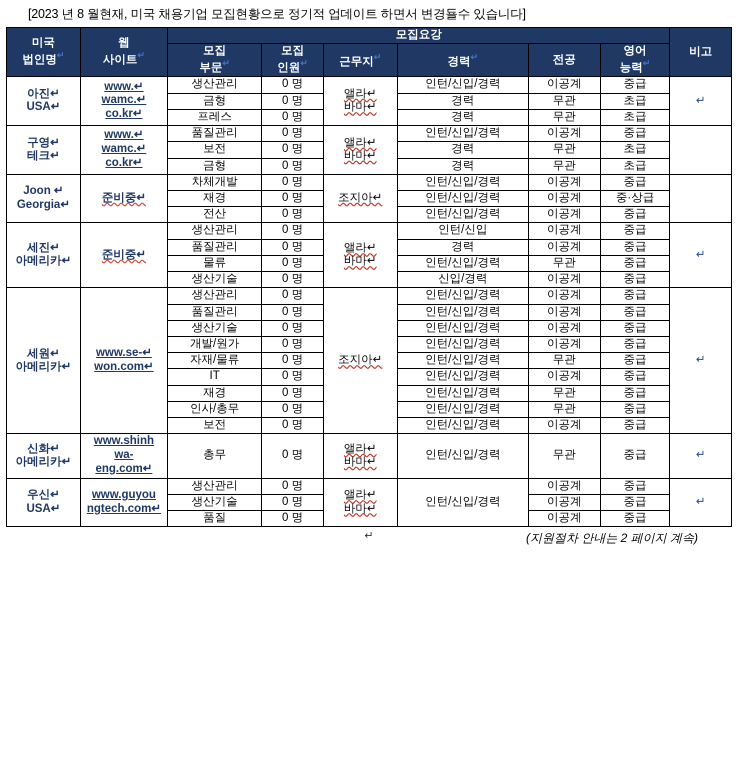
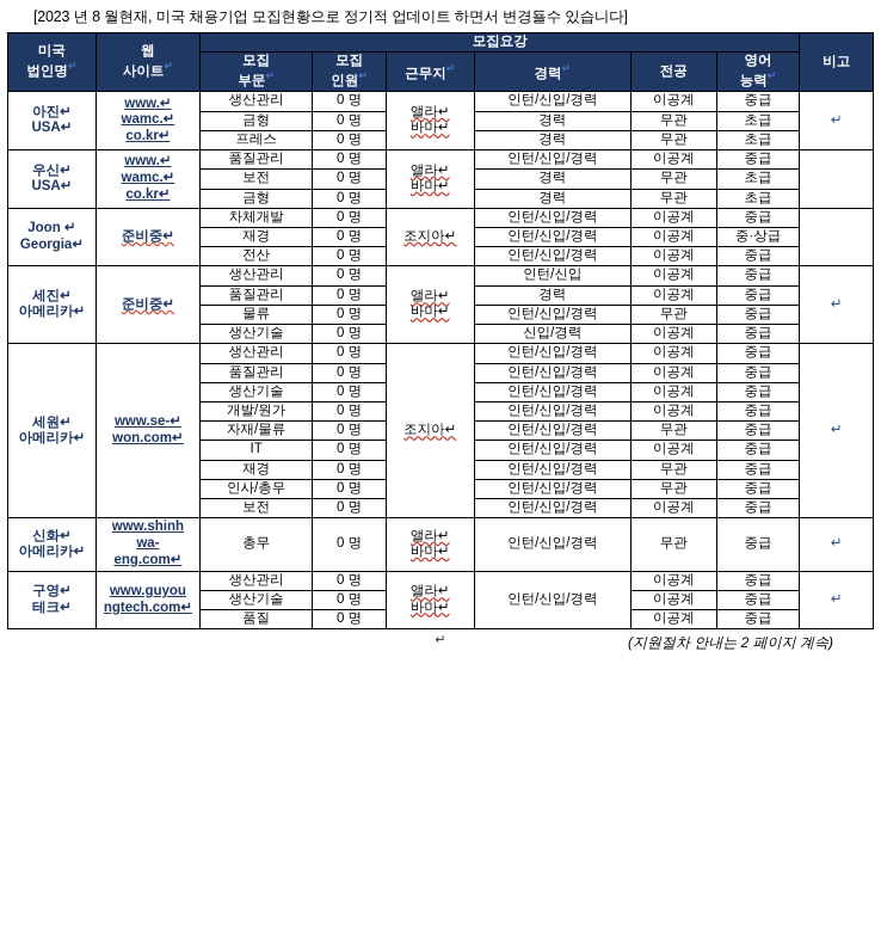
  [2023 년 8 월현재, 미국 채용기업 모집현황으로 정기적 업데이트 하면서 변경됼수 있습니다]
  미국 법인명↵	웹 사이트↵	모집요강	비고
  모집 부문↵	모집 인원↵	근무지↵	경력↵	전공	영어 능력↵
  아진↵ USA↵	www.↵ wamc.↵ co.kr↵	생산관리	0 명	앨라↵ 바마↵	인턴/신입/경력	이공계	중급	↵
  금형	0 명	경력	무관	초급
  프레스	0 명	경력	무관	초급
- 구영↵ 테크↵	www.↵ wamc.↵ co.kr↵	품질관리	0 명	앨라↵ 바마↵	인턴/신입/경력	이공계	중급
+ 우신↵ USA↵	www.↵ wamc.↵ co.kr↵	품질관리	0 명	앨라↵ 바마↵	인턴/신입/경력	이공계	중급
  보전	0 명	경력	무관	초급
  금형	0 명	경력	무관	초급
  Joon ↵ Georgia↵	준비중↵	차체개발	0 명	조지아↵	인턴/신입/경력	이공계	중급
  재경	0 명	인턴/신입/경력	이공계	중·상급
  전산	0 명	인턴/신입/경력	이공계	중급
  세진↵ 아메리카↵	준비중↵	생산관리	0 명	앨라↵ 바마↵	인턴/신입	이공계	중급	↵
  품질관리	0 명	경력	이공계	중급
  물류	0 명	인턴/신입/경력	무관	중급
  생산기술	0 명	신입/경력	이공계	중급
  세원↵ 아메리카↵	www.se-↵ won.com↵	생산관리	0 명	조지아↵	인턴/신입/경력	이공계	중급	↵
  품질관리	0 명	인턴/신입/경력	이공계	중급
  생산기술	0 명	인턴/신입/경력	이공계	중급
  개발/원가	0 명	인턴/신입/경력	이공계	중급
  자재/물류	0 명	인턴/신입/경력	무관	중급
  IT	0 명	인턴/신입/경력	이공계	중급
  재경	0 명	인턴/신입/경력	무관	중급
  인사/총무	0 명	인턴/신입/경력	무관	중급
  보전	0 명	인턴/신입/경력	이공계	중급
  신화↵ 아메리카↵	www.shinh wa- eng.com↵	총무	0 명	앨라↵ 바마↵	인턴/신입/경력	무관	중급	↵
- 우신↵ USA↵	www.guyou ngtech.com↵	생산관리	0 명	앨라↵ 바마↵	인턴/신입/경력	이공계	중급	↵
+ 구영↵ 테크↵	www.guyou ngtech.com↵	생산관리	0 명	앨라↵ 바마↵	인턴/신입/경력	이공계	중급	↵
  생산기술	0 명	이공계	중급
  품질	0 명	이공계	중급
  ↵
  (지원절차 안내는 2 페이지 계속)
